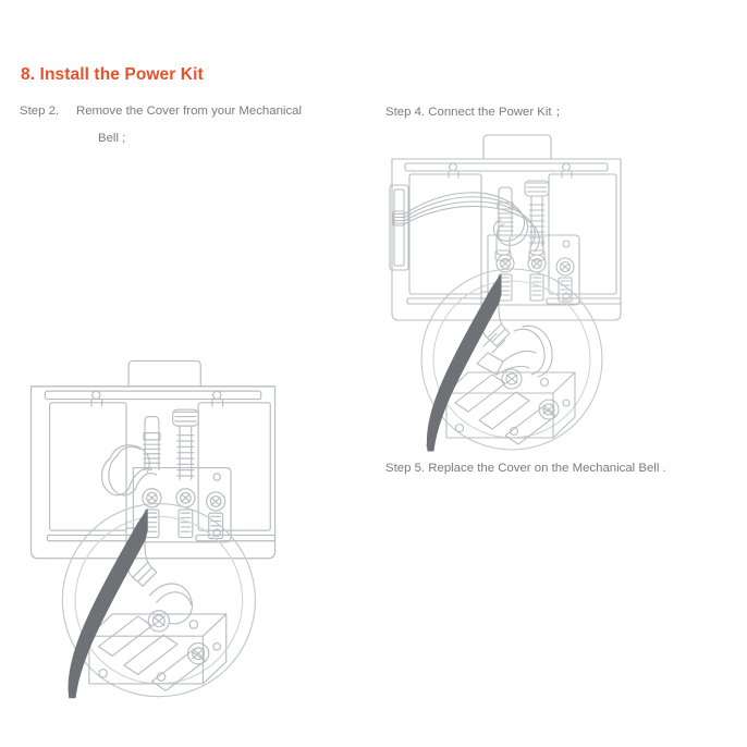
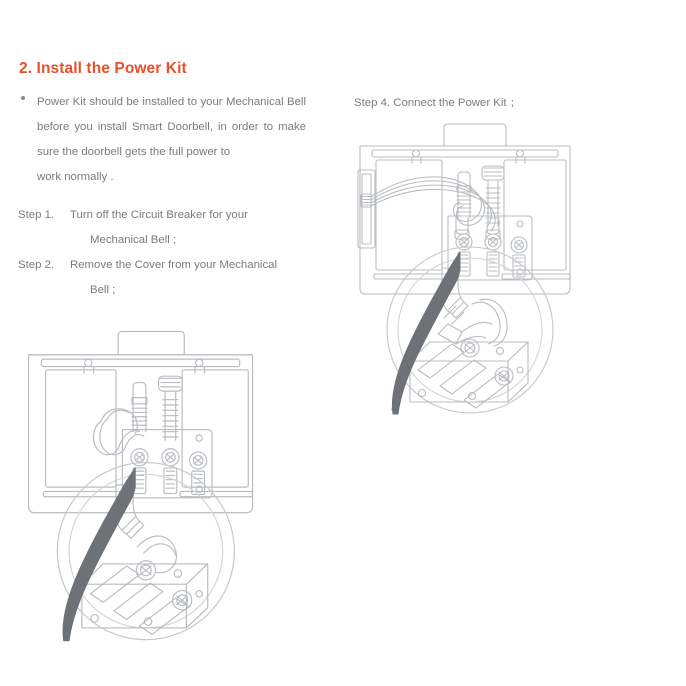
- 8. Install the Power Kit
+ 2. Install the Power Kit
+ Power Kit should be installed to your Mechanical Bell before you install Smart Doorbell, in order to make sure the doorbell gets the full power to
+ work normally .
+ Step 1.
+ Turn off the Circuit Breaker for your
+ Mechanical Bell ;
  Step 2.
  Remove the Cover from your Mechanical
  Bell ;
  Step 4. Connect the Power Kit；
- Step 5. Replace the Cover on the Mechanical Bell .
